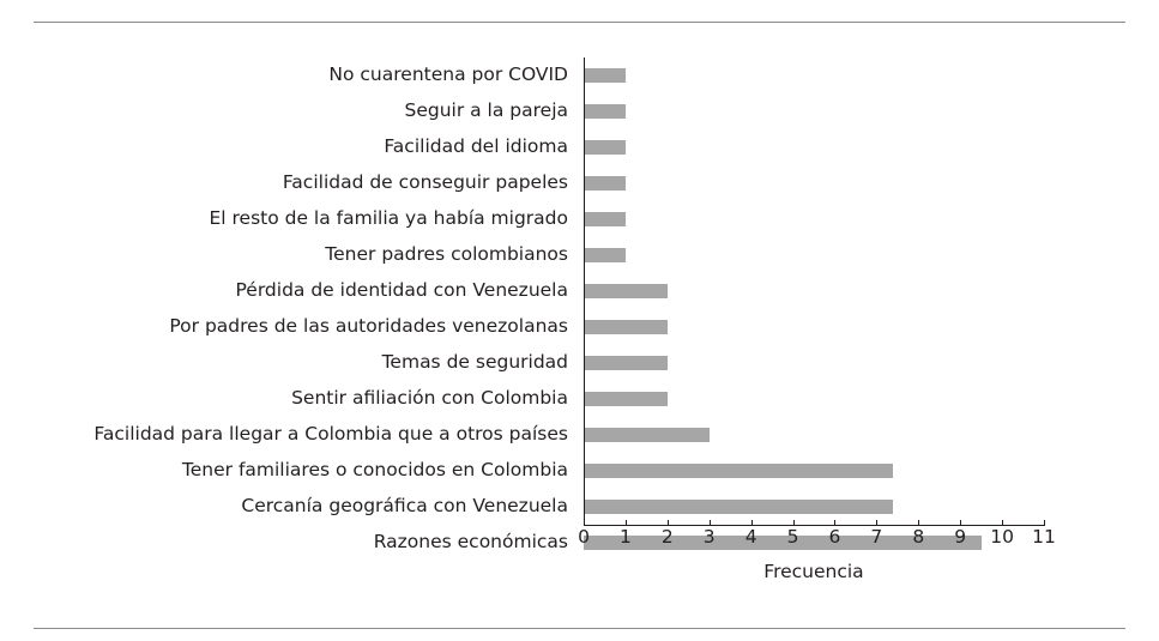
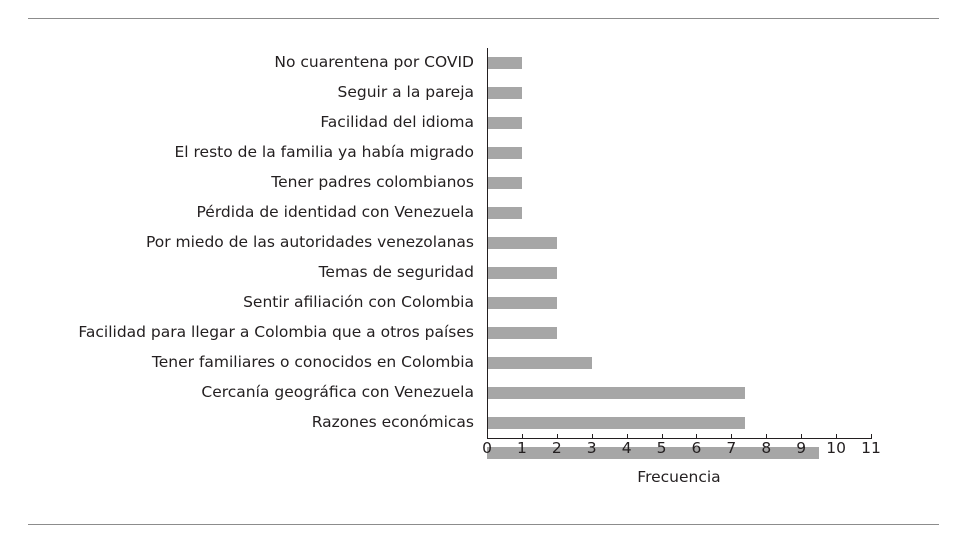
  No cuarentena por COVID
  Seguir a la pareja
  Facilidad del idioma
- Facilidad de conseguir papeles
  El resto de la familia ya había migrado
  Tener padres colombianos
  Pérdida de identidad con Venezuela
- Por padres de las autoridades venezolanas
+ Por miedo de las autoridades venezolanas
  Temas de seguridad
  Sentir afiliación con Colombia
  Facilidad para llegar a Colombia que a otros países
  Tener familiares o conocidos en Colombia
  Cercanía geográfica con Venezuela
  Razones económicas
  0
  1
  2
  3
  4
  5
  6
  7
  8
  9
  10
  11
  Frecuencia
